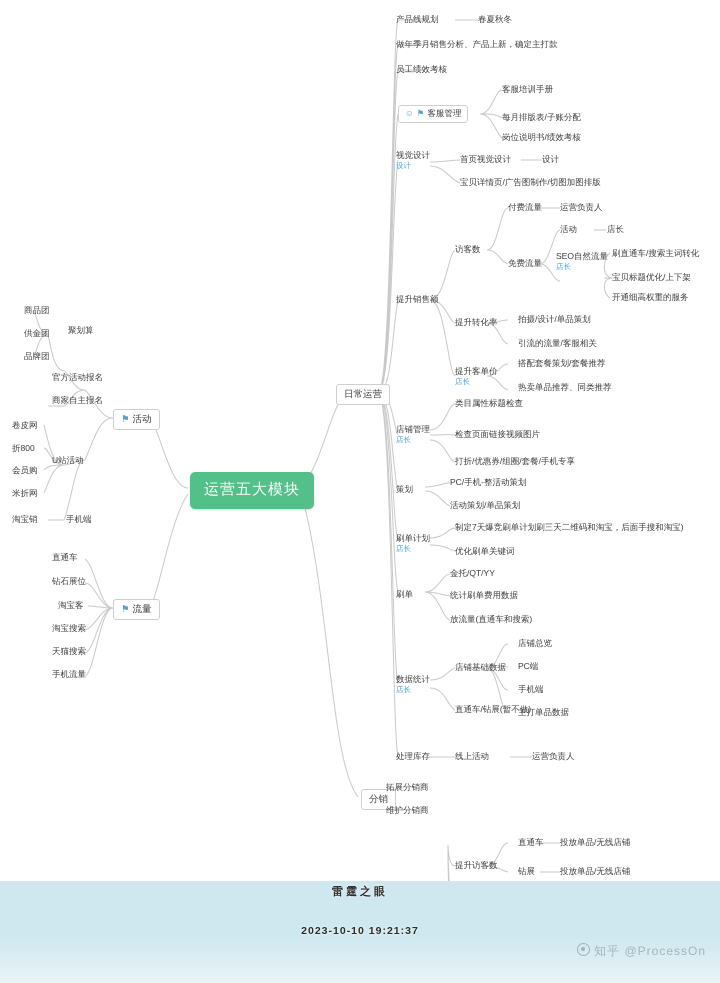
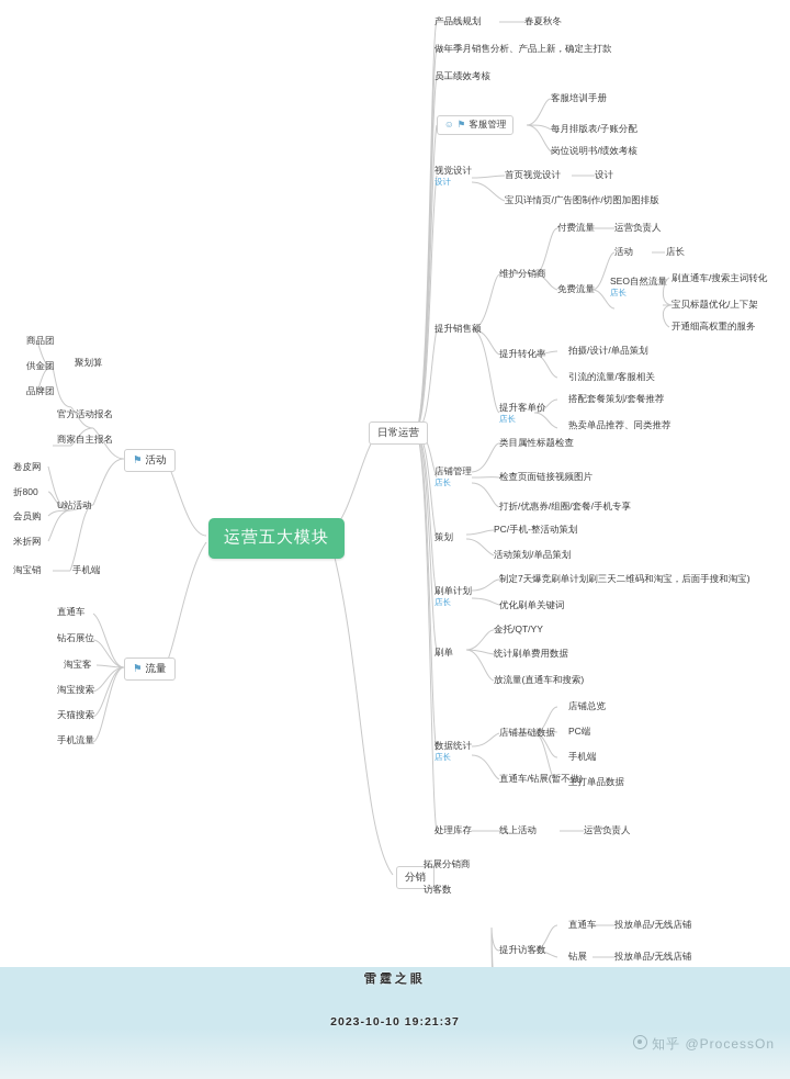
  运营五大模块
  ⚑ 活动
  ⚑ 流量
  日常运营
  分销
  商品团
  供金团
  品牌团
  聚划算
  官方活动报名
  商家自主报名
  卷皮网
  折800
  会员购
  米折网
  U站活动
  淘宝销
  手机端
  直通车
  钻石展位
  淘宝客
  淘宝搜索
  天猫搜索
  手机流量
  产品线规划
  春夏秋冬
  做年季月销售分析、产品上新，确定主打款
  员工绩效考核
  ☺ ⚑ 客服管理
  客服培训手册
  每月排版表/子账分配
  岗位说明书/绩效考核
  视觉设计
  设计
  首页视觉设计
  设计
  宝贝详情页/广告图制作/切图加图排版
  提升销售额
- 访客数
+ 维护分销商
  付费流量
  运营负责人
  免费流量
  活动
  店长
  SEO自然流量
  店长
  刷直通车/搜索主词转化
  宝贝标题优化/上下架
  开通细高权重的服务
  提升转化率
  拍摄/设计/单品策划
  引流的流量/客服相关
  提升客单价
  店长
  搭配套餐策划/套餐推荐
  热卖单品推荐、同类推荐
  店铺管理
  店长
  类目属性标题检查
  检查页面链接视频图片
  打折/优惠券/组圈/套餐/手机专享
  策划
  PC/手机-整活动策划
  活动策划/单品策划
  刷单计划
  店长
  制定7天爆竞刷单计划刷三天二维码和淘宝，后面手搜和淘宝)
  优化刷单关键词
  刷单
  金托/QT/YY
  统计刷单费用数据
  放流量(直通车和搜索)
  数据统计
  店长
  店铺基础数据
  店铺总览
  PC端
  手机端
  主打单品数据
  直通车/钻展(暂不做)
  处理库存
  线上活动
  运营负责人
  拓展分销商
- 维护分销商
+ 访客数
  提升访客数
  直通车
  投放单品/无线店铺
  钻展
  投放单品/无线店铺
  雷霆之眼
  2023-10-10 19:21:37
  知乎 @ProcessOn
